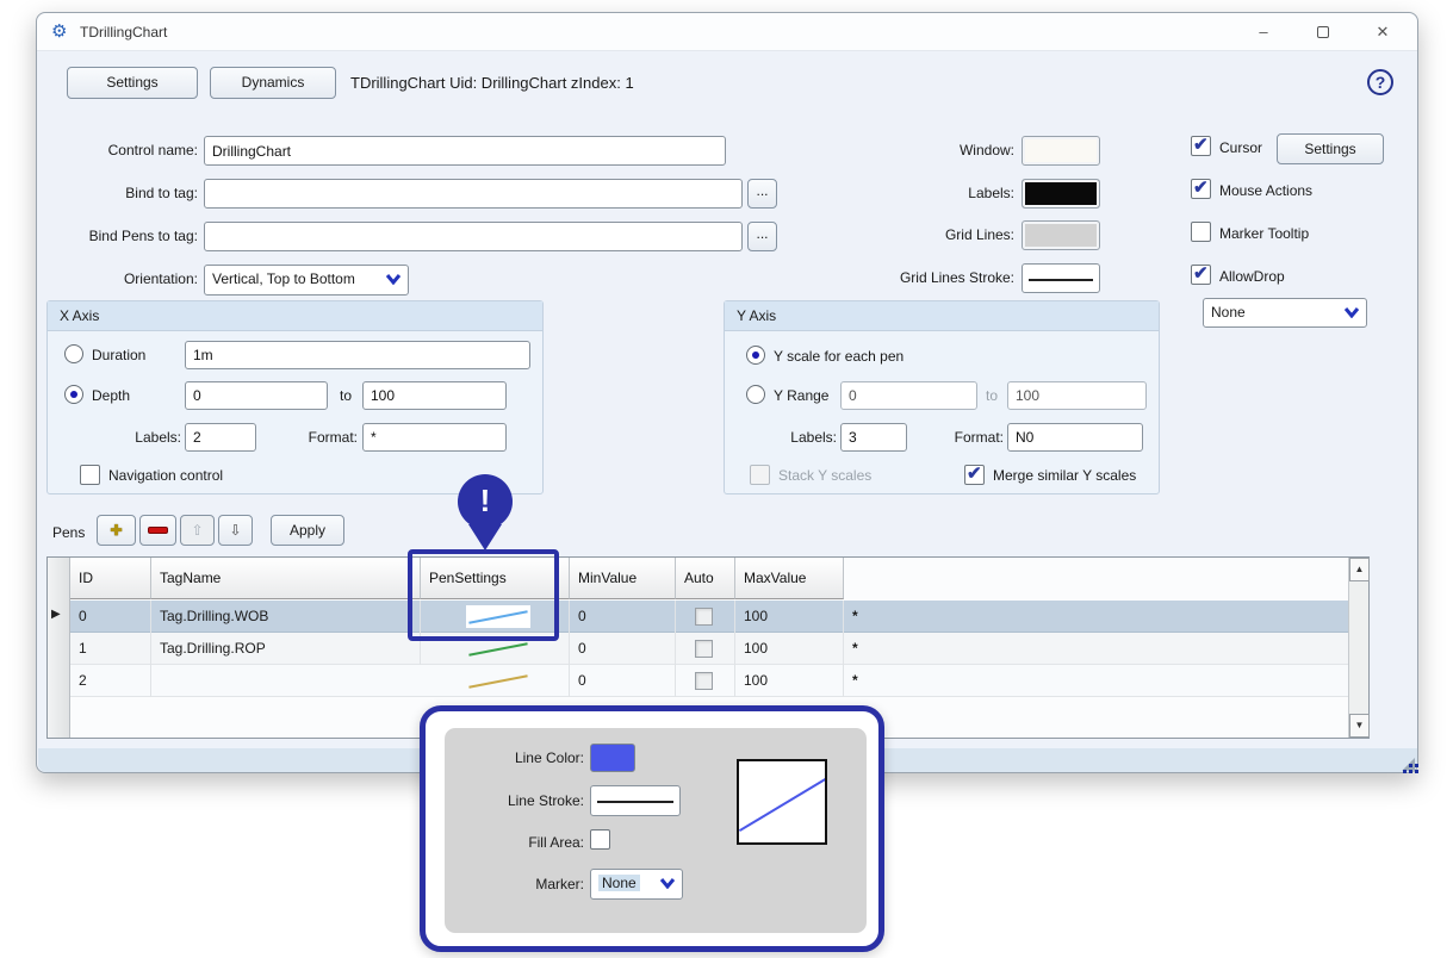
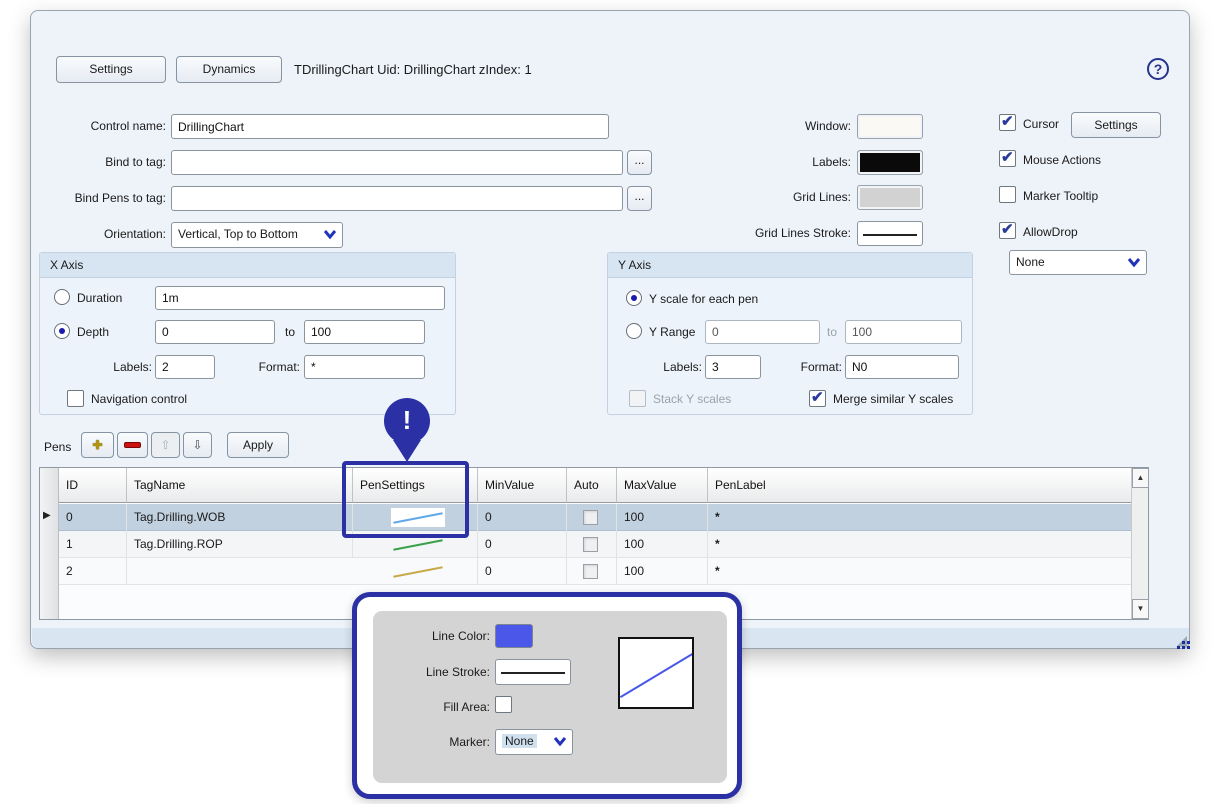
- ⚙
- TDrillingChart
- –
- ✕
  Settings
  Dynamics
  TDrillingChart Uid: DrillingChart zIndex: 1
  ?
  Control name:
  DrillingChart
  Bind to tag:
  ...
  Bind Pens to tag:
  ...
  Orientation:
  Vertical, Top to Bottom
  Window:
  Labels:
  Grid Lines:
  Grid Lines Stroke:
  ✔
  Cursor
  Settings
  ✔
  Mouse Actions
  Marker Tooltip
  ✔
  AllowDrop
  None
  X Axis
  Duration
  1m
  Depth
  0
  to
  100
  Labels:
  2
  Format:
  *
  Navigation control
  Y Axis
  Y scale for each pen
  Y Range
  0
  to
  100
  Labels:
  3
  Format:
  N0
  Stack Y scales
  ✔
  Merge similar Y scales
  Pens
  ✚
  ⇧
  ⇩
  Apply
  ID
  TagName
  PenSettings
  MinValue
  Auto
  MaxValue
+ PenLabel
  ▶
  0
  Tag.Drilling.WOB
  0
  100
  *
  1
  Tag.Drilling.ROP
  0
  100
  *
  2
  0
  100
  *
  ▲
  ▼
  ◢
  !
  Line Color:
  Line Stroke:
  Fill Area:
  Marker:
  None
